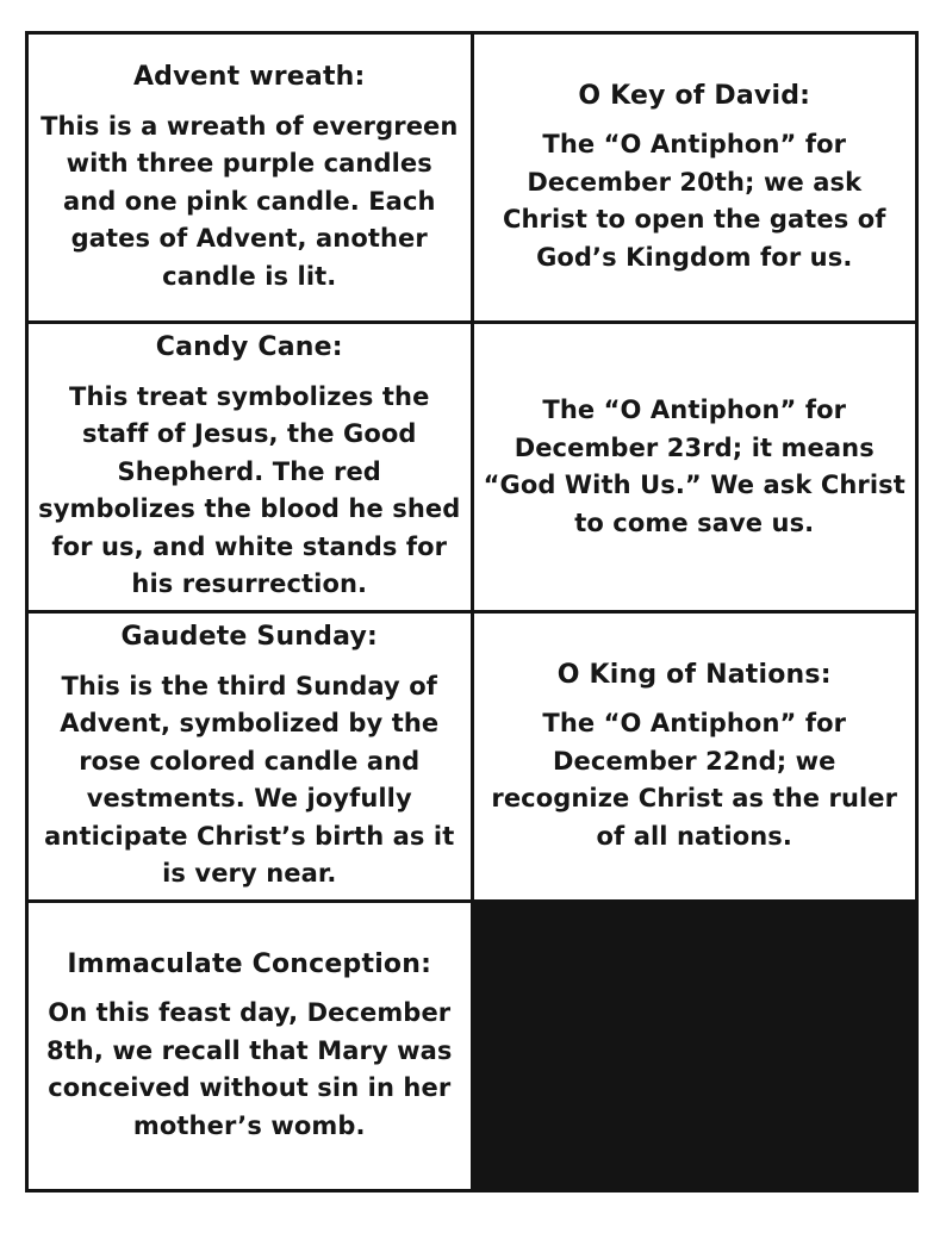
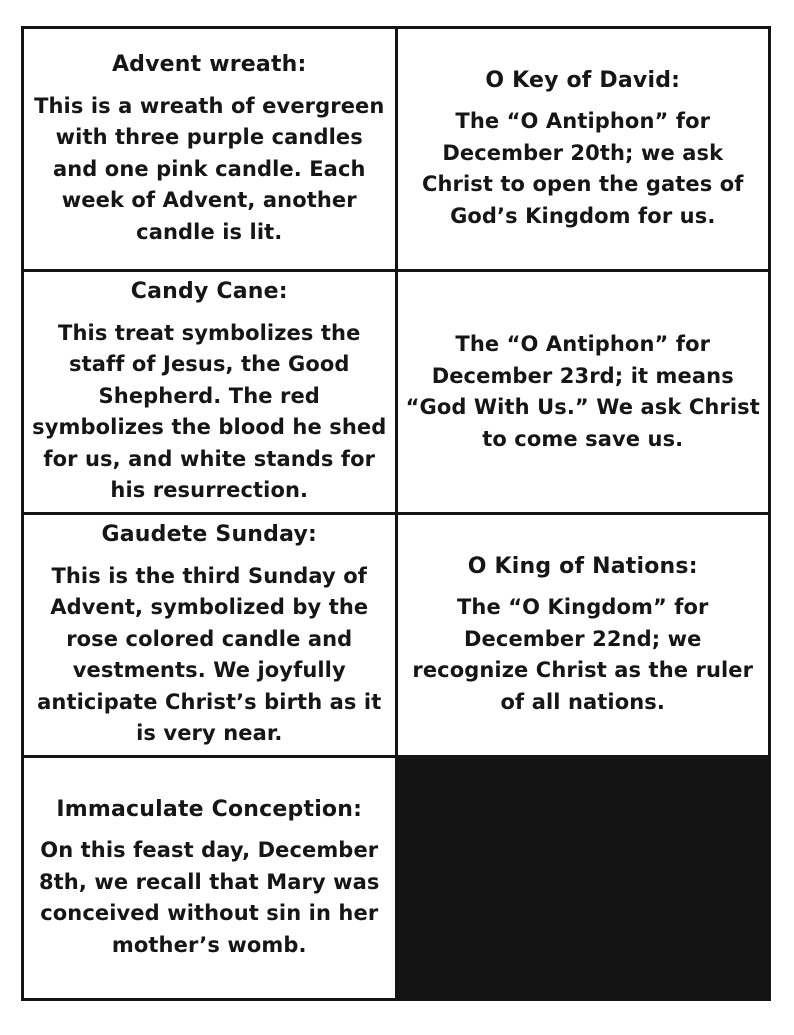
  Advent wreath:
- This is a wreath of evergreen with three purple candles and one pink candle. Each gates of Advent, another candle is lit.
+ This is a wreath of evergreen with three purple candles and one pink candle. Each week of Advent, another candle is lit.
  O Key of David:
  The “O Antiphon” for December 20th; we ask Christ to open the gates of God’s Kingdom for us.
  Candy Cane:
  This treat symbolizes the staff of Jesus, the Good Shepherd. The red symbolizes the blood he shed for us, and white stands for his resurrection.
  The “O Antiphon” for December 23rd; it means “God With Us.” We ask Christ to come save us.
  Gaudete Sunday:
  This is the third Sunday of Advent, symbolized by the rose colored candle and vestments. We joyfully anticipate Christ’s birth as it is very near.
  O King of Nations:
- The “O Antiphon” for December 22nd; we recognize Christ as the ruler of all nations.
+ The “O Kingdom” for December 22nd; we recognize Christ as the ruler of all nations.
  Immaculate Conception:
  On this feast day, December 8th, we recall that Mary was conceived without sin in her mother’s womb.
